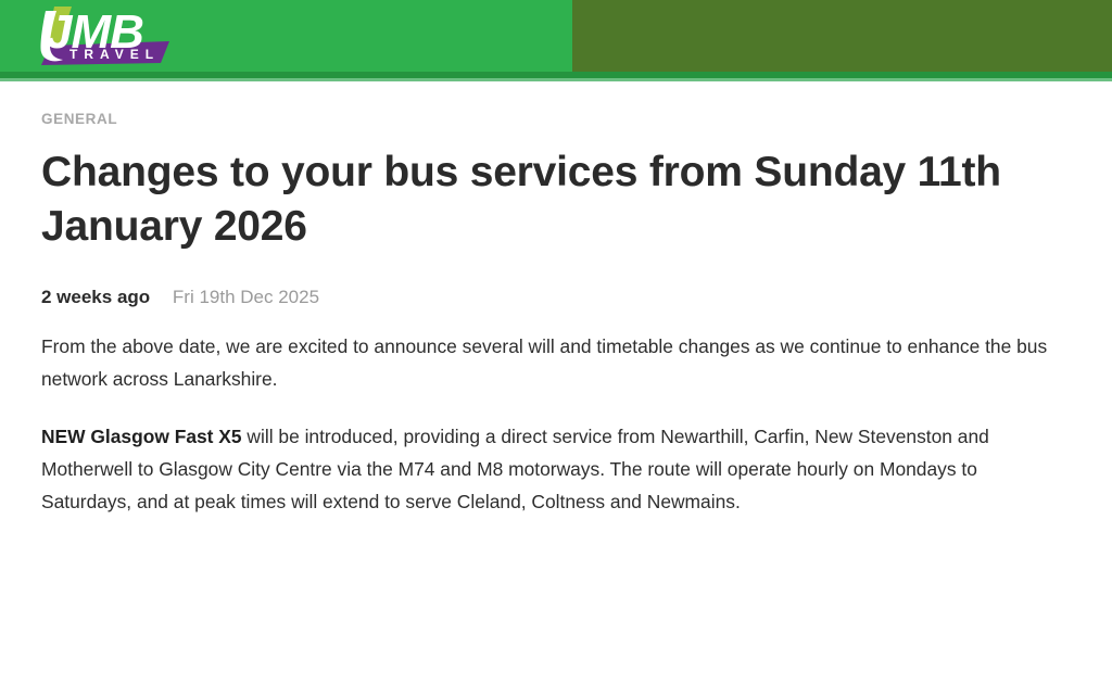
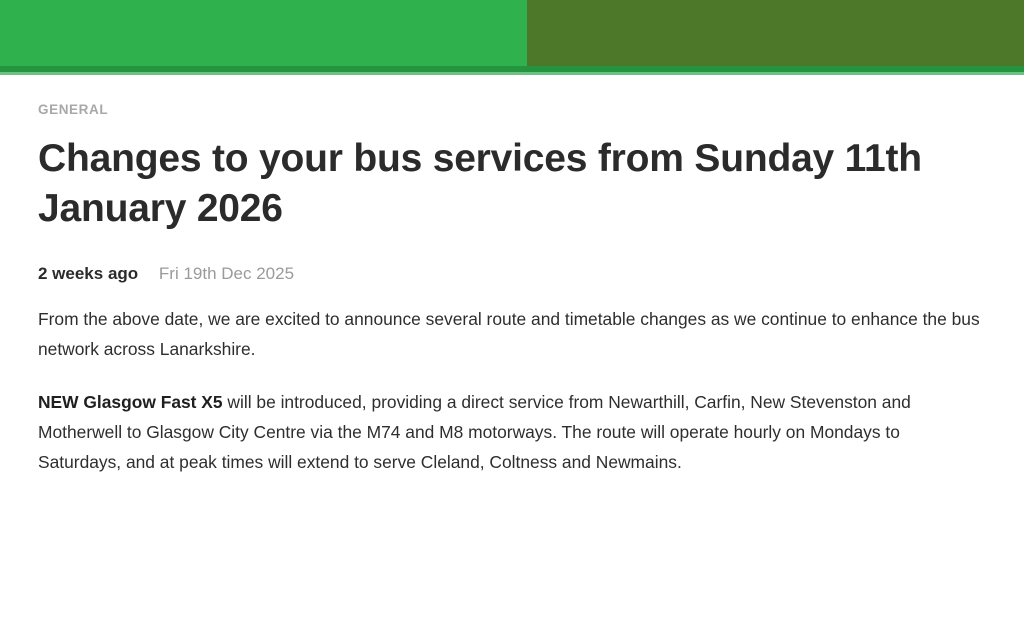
- JMB
- TRAVEL
  GENERAL
  Changes to your bus services from Sunday 11th January 2026
  2 weeks ago Fri 19th Dec 2025
- From the above date, we are excited to announce several will and timetable changes as we continue to enhance the bus network across Lanarkshire.
+ From the above date, we are excited to announce several route and timetable changes as we continue to enhance the bus network across Lanarkshire.
  NEW Glasgow Fast X5 will be introduced, providing a direct service from Newarthill, Carfin, New Stevenston and Motherwell to Glasgow City Centre via the M74 and M8 motorways. The route will operate hourly on Mondays to Saturdays, and at peak times will extend to serve Cleland, Coltness and Newmains.
